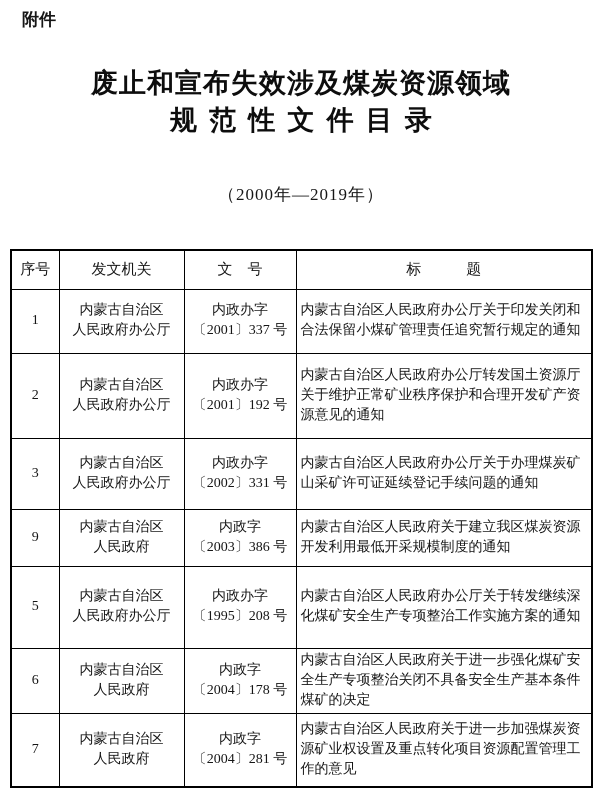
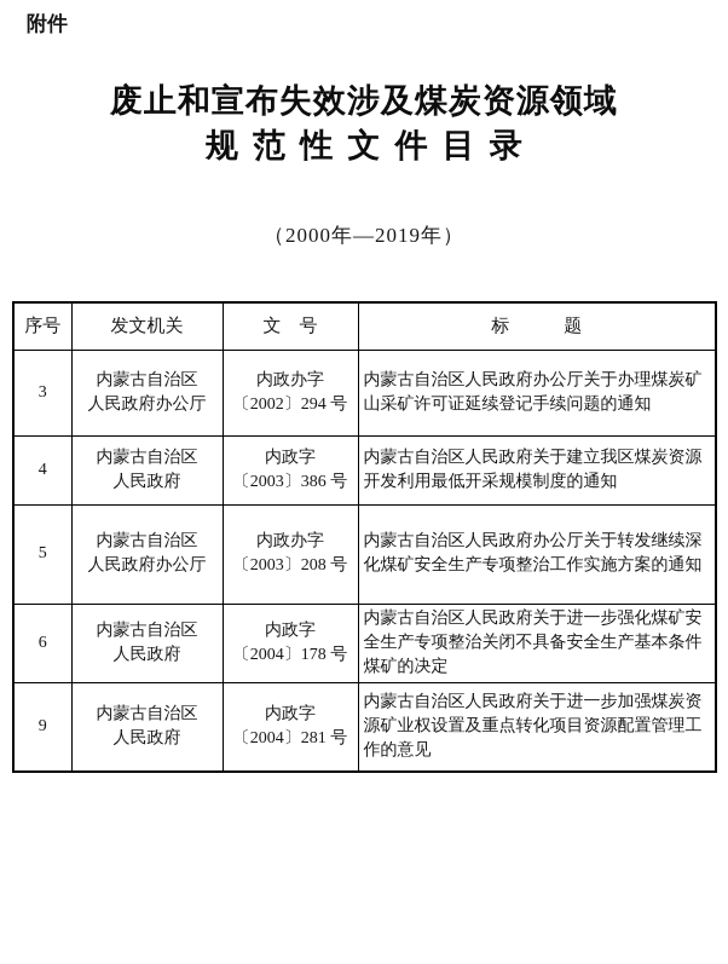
  附件
  废止和宣布失效涉及煤炭资源领域
  规范性文件目录
  （2000年—2019年）
  序号	发文机关	文 号	标 题
- 1	内蒙古自治区 人民政府办公厅	内政办字 〔2001〕337 号	内蒙古自治区人民政府办公厅关于印发关闭和合法保留小煤矿管理责任追究暂行规定的通知
- 2	内蒙古自治区 人民政府办公厅	内政办字 〔2001〕192 号	内蒙古自治区人民政府办公厅转发国土资源厅关于维护正常矿业秩序保护和合理开发矿产资源意见的通知
- 3	内蒙古自治区 人民政府办公厅	内政办字 〔2002〕331 号	内蒙古自治区人民政府办公厅关于办理煤炭矿山采矿许可证延续登记手续问题的通知
+ 3	内蒙古自治区 人民政府办公厅	内政办字 〔2002〕294 号	内蒙古自治区人民政府办公厅关于办理煤炭矿山采矿许可证延续登记手续问题的通知
- 9	内蒙古自治区 人民政府	内政字 〔2003〕386 号	内蒙古自治区人民政府关于建立我区煤炭资源开发利用最低开采规模制度的通知
+ 4	内蒙古自治区 人民政府	内政字 〔2003〕386 号	内蒙古自治区人民政府关于建立我区煤炭资源开发利用最低开采规模制度的通知
- 5	内蒙古自治区 人民政府办公厅	内政办字 〔1995〕208 号	内蒙古自治区人民政府办公厅关于转发继续深化煤矿安全生产专项整治工作实施方案的通知
+ 5	内蒙古自治区 人民政府办公厅	内政办字 〔2003〕208 号	内蒙古自治区人民政府办公厅关于转发继续深化煤矿安全生产专项整治工作实施方案的通知
  6	内蒙古自治区 人民政府	内政字 〔2004〕178 号	内蒙古自治区人民政府关于进一步强化煤矿安全生产专项整治关闭不具备安全生产基本条件煤矿的决定
- 7	内蒙古自治区 人民政府	内政字 〔2004〕281 号	内蒙古自治区人民政府关于进一步加强煤炭资源矿业权设置及重点转化项目资源配置管理工作的意见
+ 9	内蒙古自治区 人民政府	内政字 〔2004〕281 号	内蒙古自治区人民政府关于进一步加强煤炭资源矿业权设置及重点转化项目资源配置管理工作的意见
